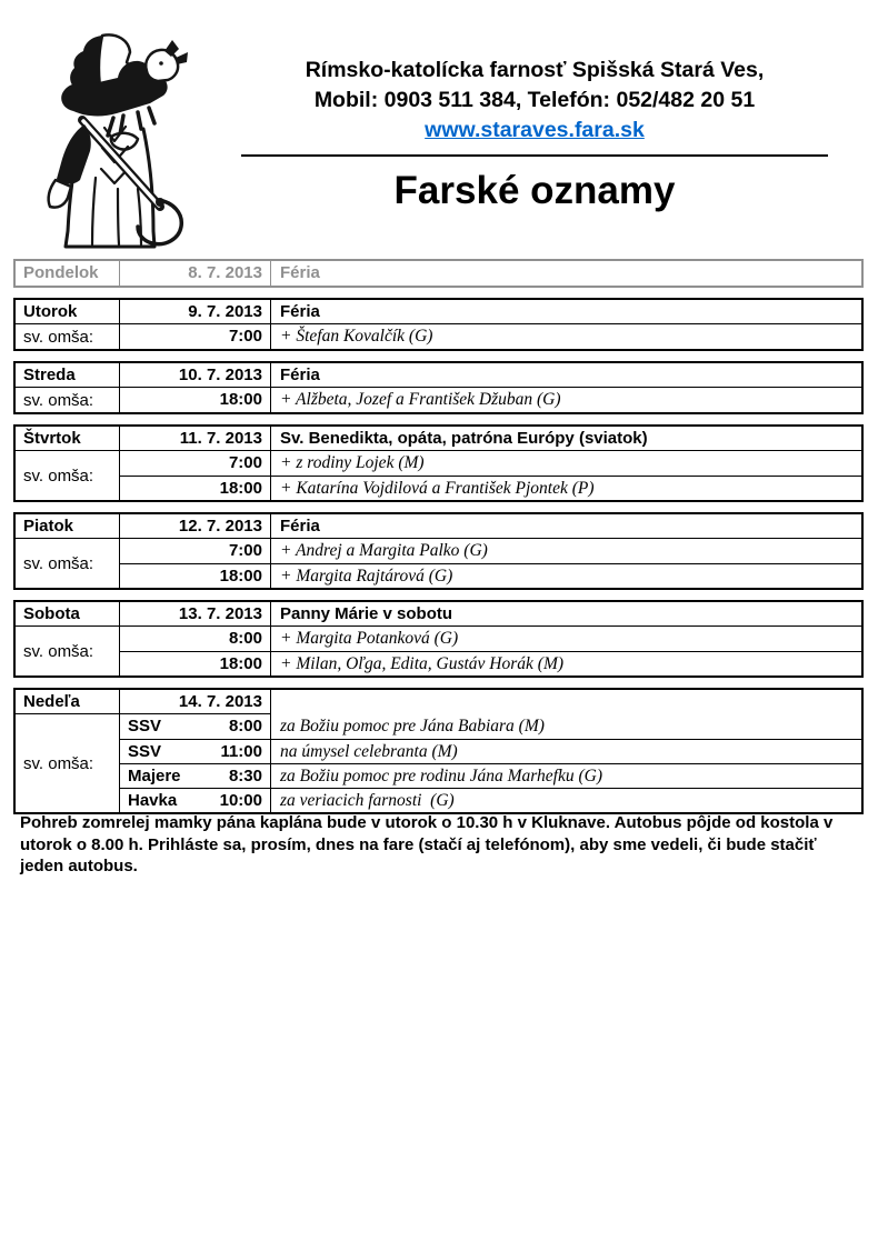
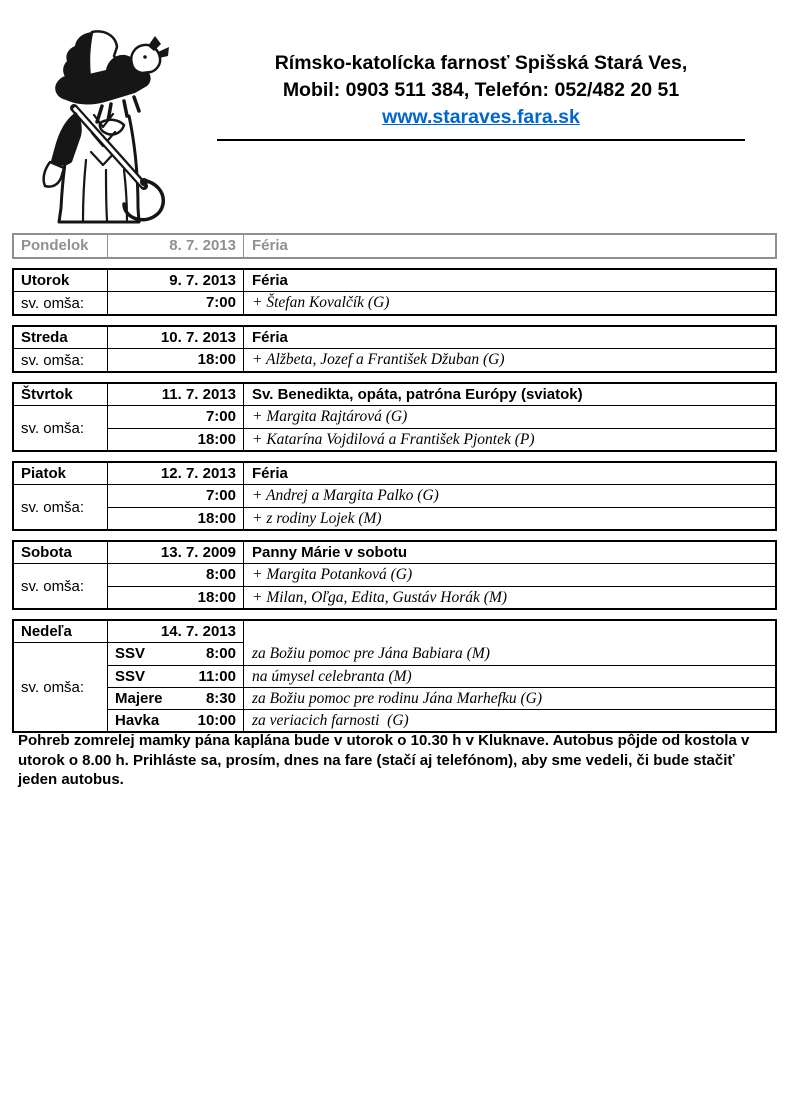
  Rímsko-katolícka farnosť Spišská Stará Ves,
  Mobil: 0903 511 384, Telefón: 052/482 20 51
  www.staraves.fara.sk
- Farské oznamy
  Pondelok
  8. 7. 2013
  Féria
  Utorok
  9. 7. 2013
  Féria
  sv. omša:
  7:00
  + Štefan Kovalčík (G)
  Streda
  10. 7. 2013
  Féria
  sv. omša:
  18:00
  + Alžbeta, Jozef a František Džuban (G)
  Štvrtok
  11. 7. 2013
  Sv. Benedikta, opáta, patróna Európy (sviatok)
  sv. omša:
  7:00
- + z rodiny Lojek (M)
+ + Margita Rajtárová (G)
  18:00
  + Katarína Vojdilová a František Pjontek (P)
  Piatok
  12. 7. 2013
  Féria
  sv. omša:
  7:00
  + Andrej a Margita Palko (G)
  18:00
- + Margita Rajtárová (G)
+ + z rodiny Lojek (M)
  Sobota
- 13. 7. 2013
+ 13. 7. 2009
  Panny Márie v sobotu
  sv. omša:
  8:00
  + Margita Potanková (G)
  18:00
  + Milan, Oľga, Edita, Gustáv Horák (M)
  Nedeľa
  14. 7. 2013
  sv. omša:
  SSV
  8:00
  za Božiu pomoc pre Jána Babiara (M)
  SSV
  11:00
  na úmysel celebranta (M)
  Majere
  8:30
  za Božiu pomoc pre rodinu Jána Marhefku (G)
  Havka
  10:00
  za veriacich farnosti (G)
  Pohreb zomrelej mamky pána kaplána bude v utorok o 10.30 h v Kluknave. Autobus pôjde od kostola v utorok o 8.00 h. Prihláste sa, prosím, dnes na fare (stačí aj telefónom), aby sme vedeli, či bude stačiť jeden autobus.
